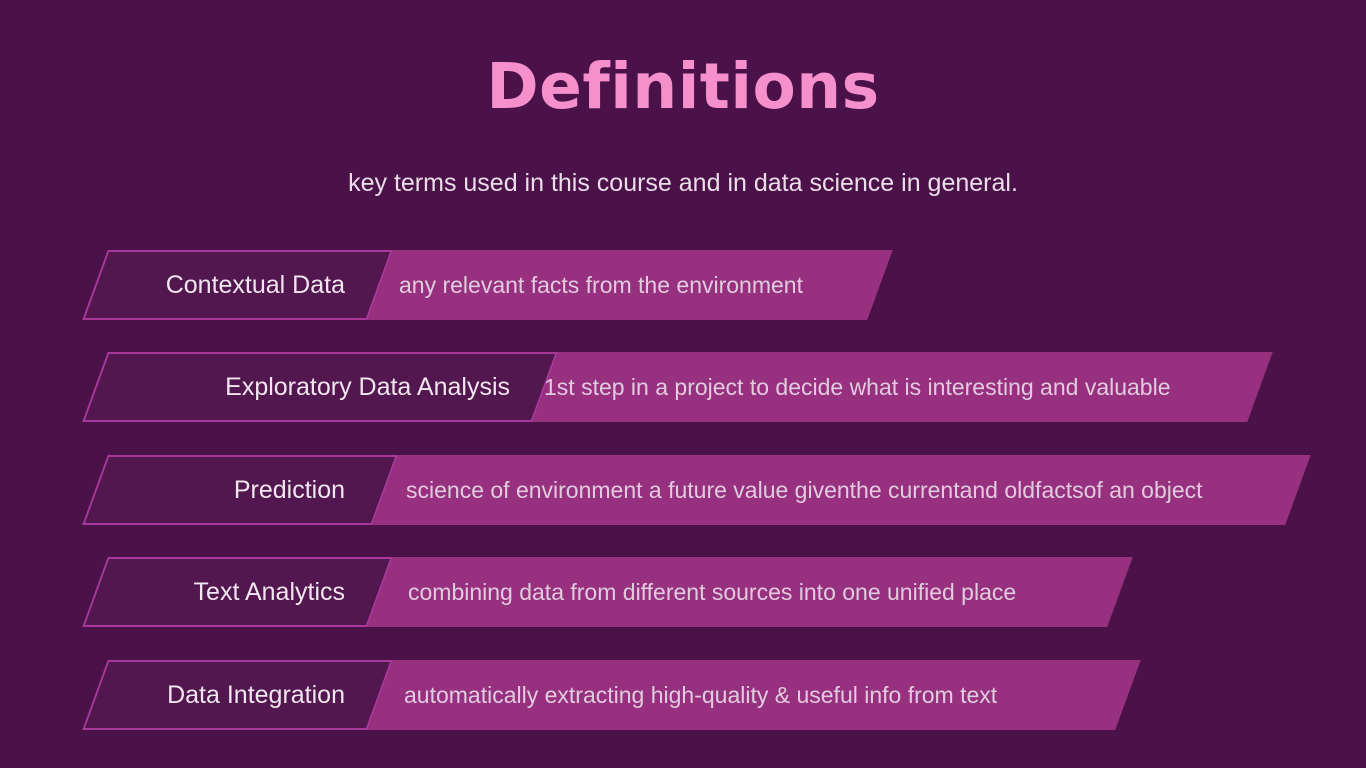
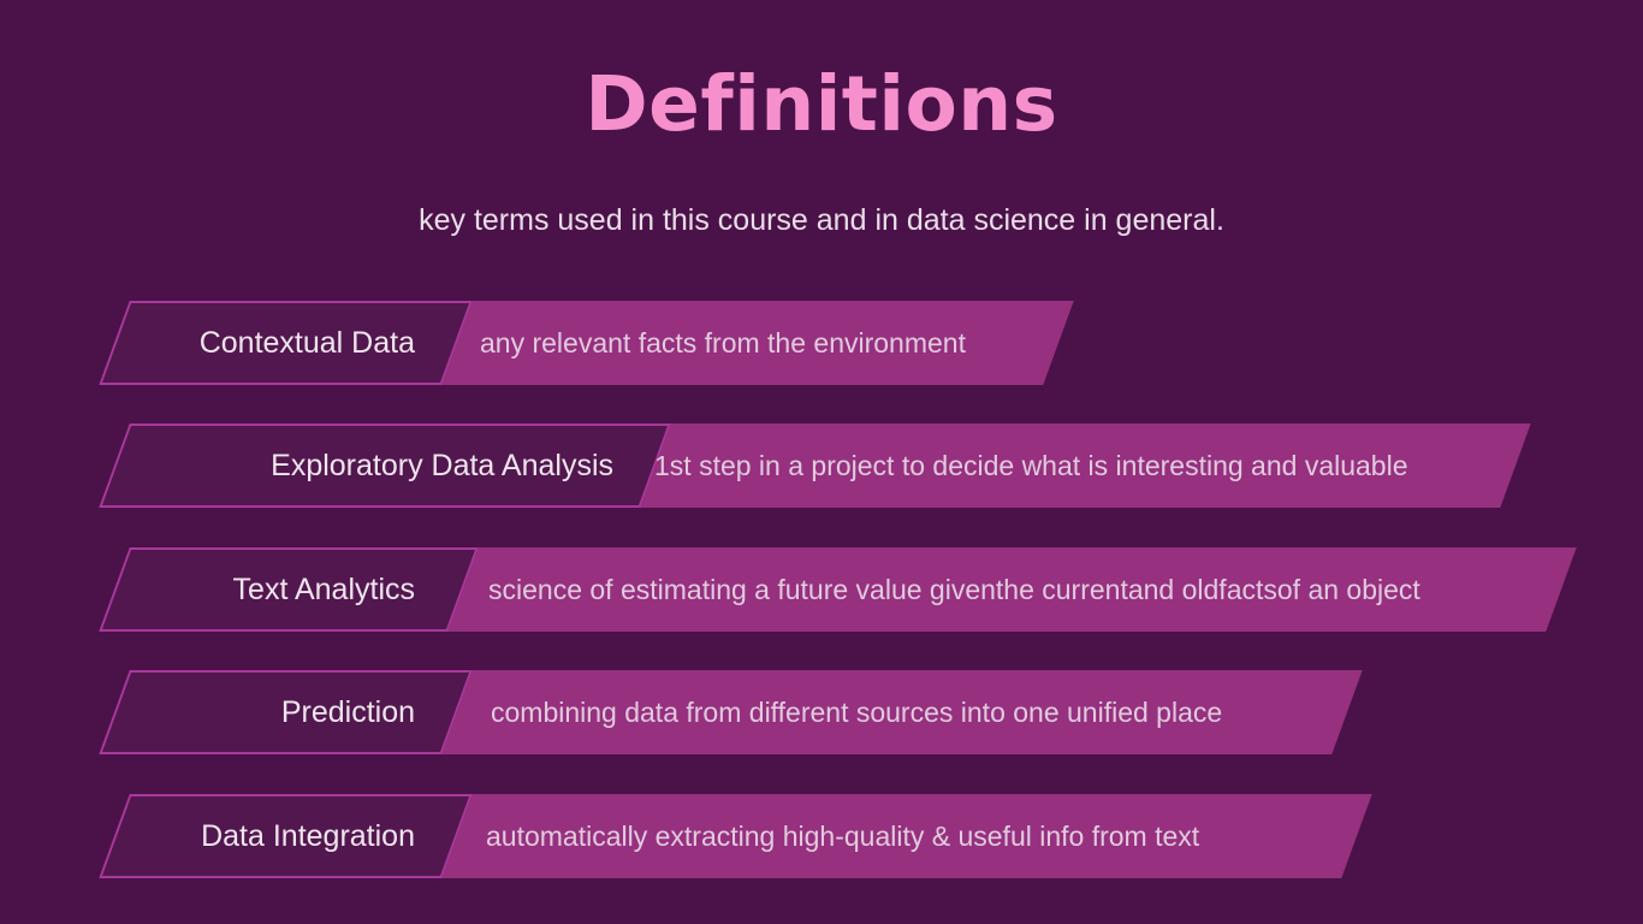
  Definitions
  key terms used in this course and in data science in general.
  Contextual Data
  any relevant facts from the environment
  Exploratory Data Analysis
  1st step in a project to decide what is interesting and valuable
- Prediction
+ Text Analytics
- science of environment a future value giventhe currentand oldfactsof an object
+ science of estimating a future value giventhe currentand oldfactsof an object
- Text Analytics
+ Prediction
  combining data from different sources into one unified place
  Data Integration
  automatically extracting high-quality & useful info from text
